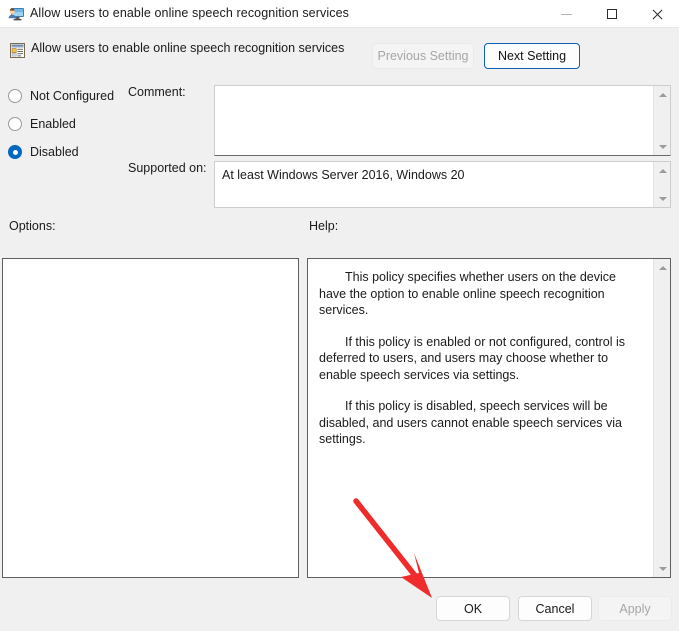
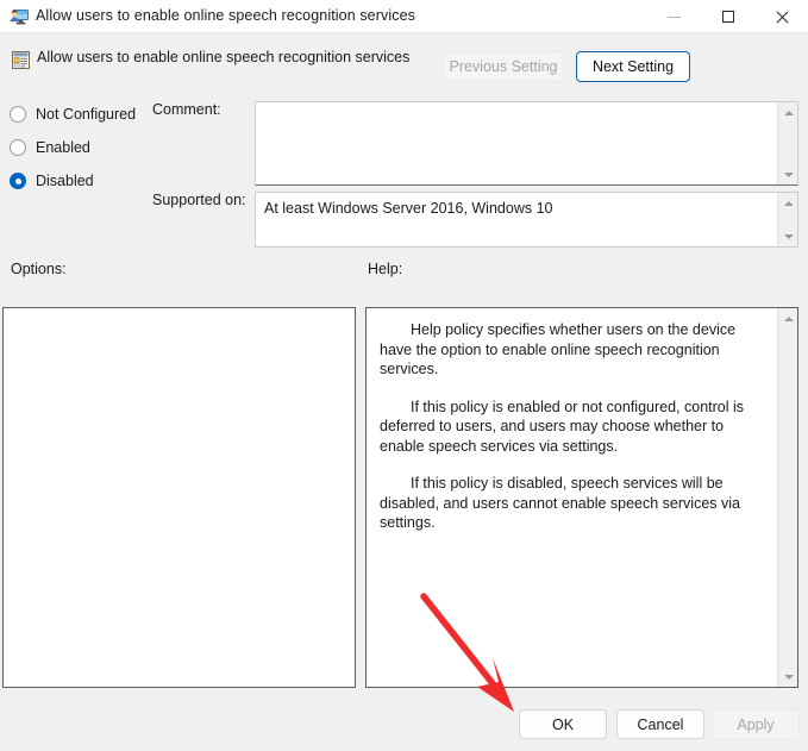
  Allow users to enable online speech recognition services
  Allow users to enable online speech recognition services
  Previous Setting
  Next Setting
  Not Configured
  Enabled
  Disabled
  Comment:
  Supported on:
- At least Windows Server 2016, Windows 20
+ At least Windows Server 2016, Windows 10
  Options:
  Help:
- This policy specifies whether users on the device have the option to enable online speech recognition services.
+ Help policy specifies whether users on the device have the option to enable online speech recognition services.
  If this policy is enabled or not configured, control is deferred to users, and users may choose whether to enable speech services via settings.
  If this policy is disabled, speech services will be disabled, and users cannot enable speech services via settings.
  OK
  Cancel
  Apply
